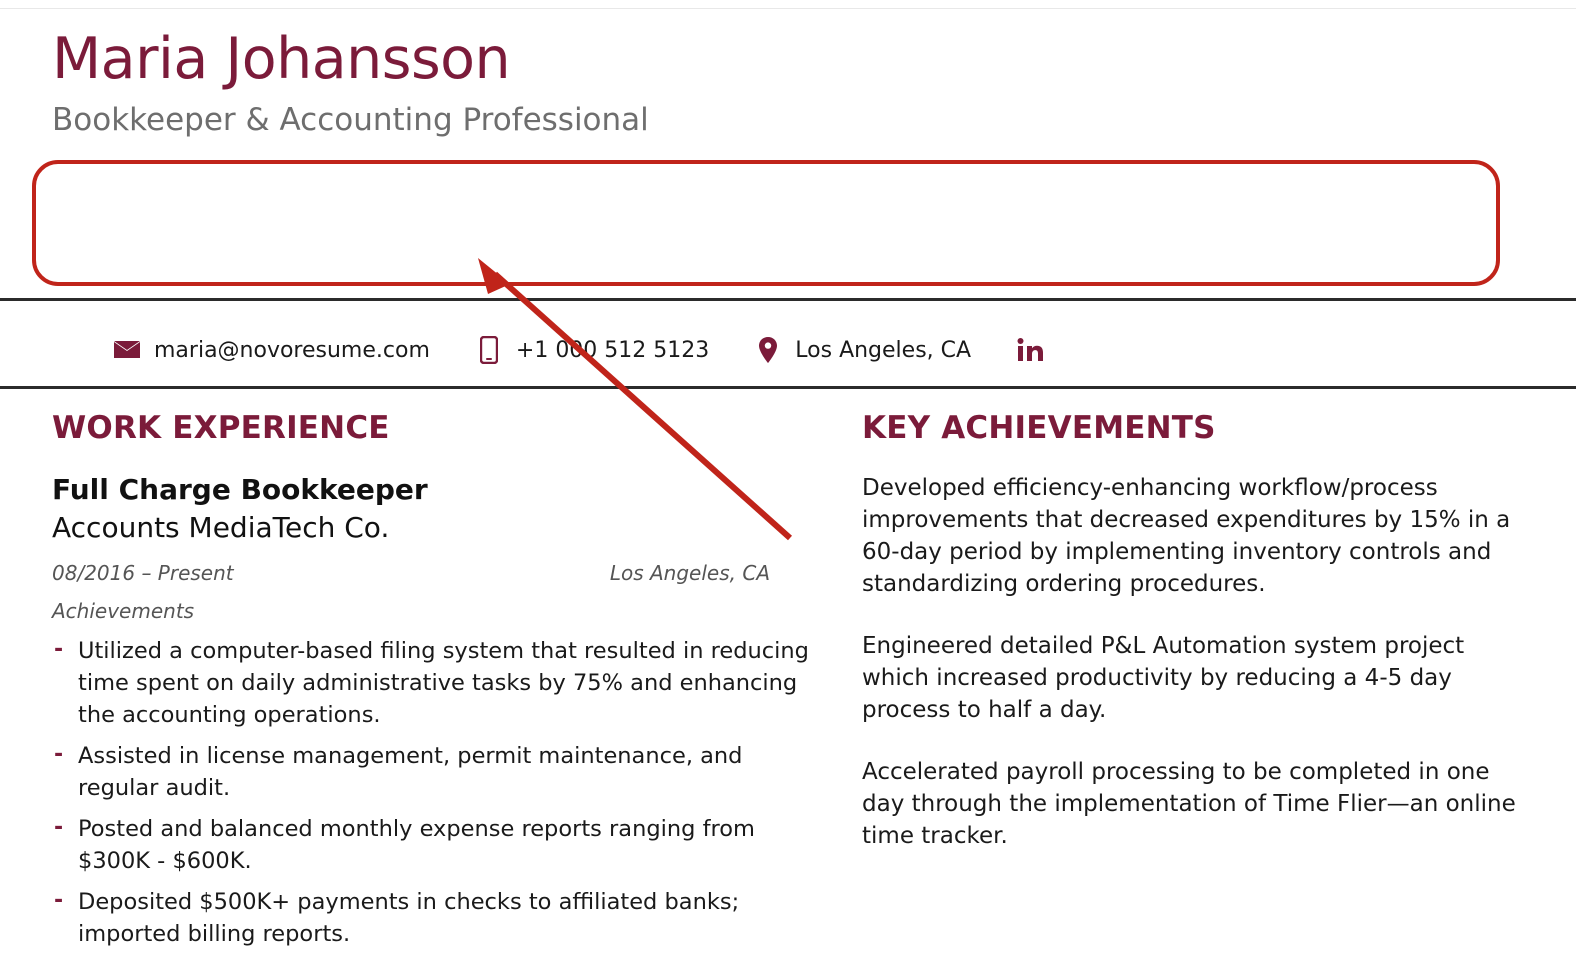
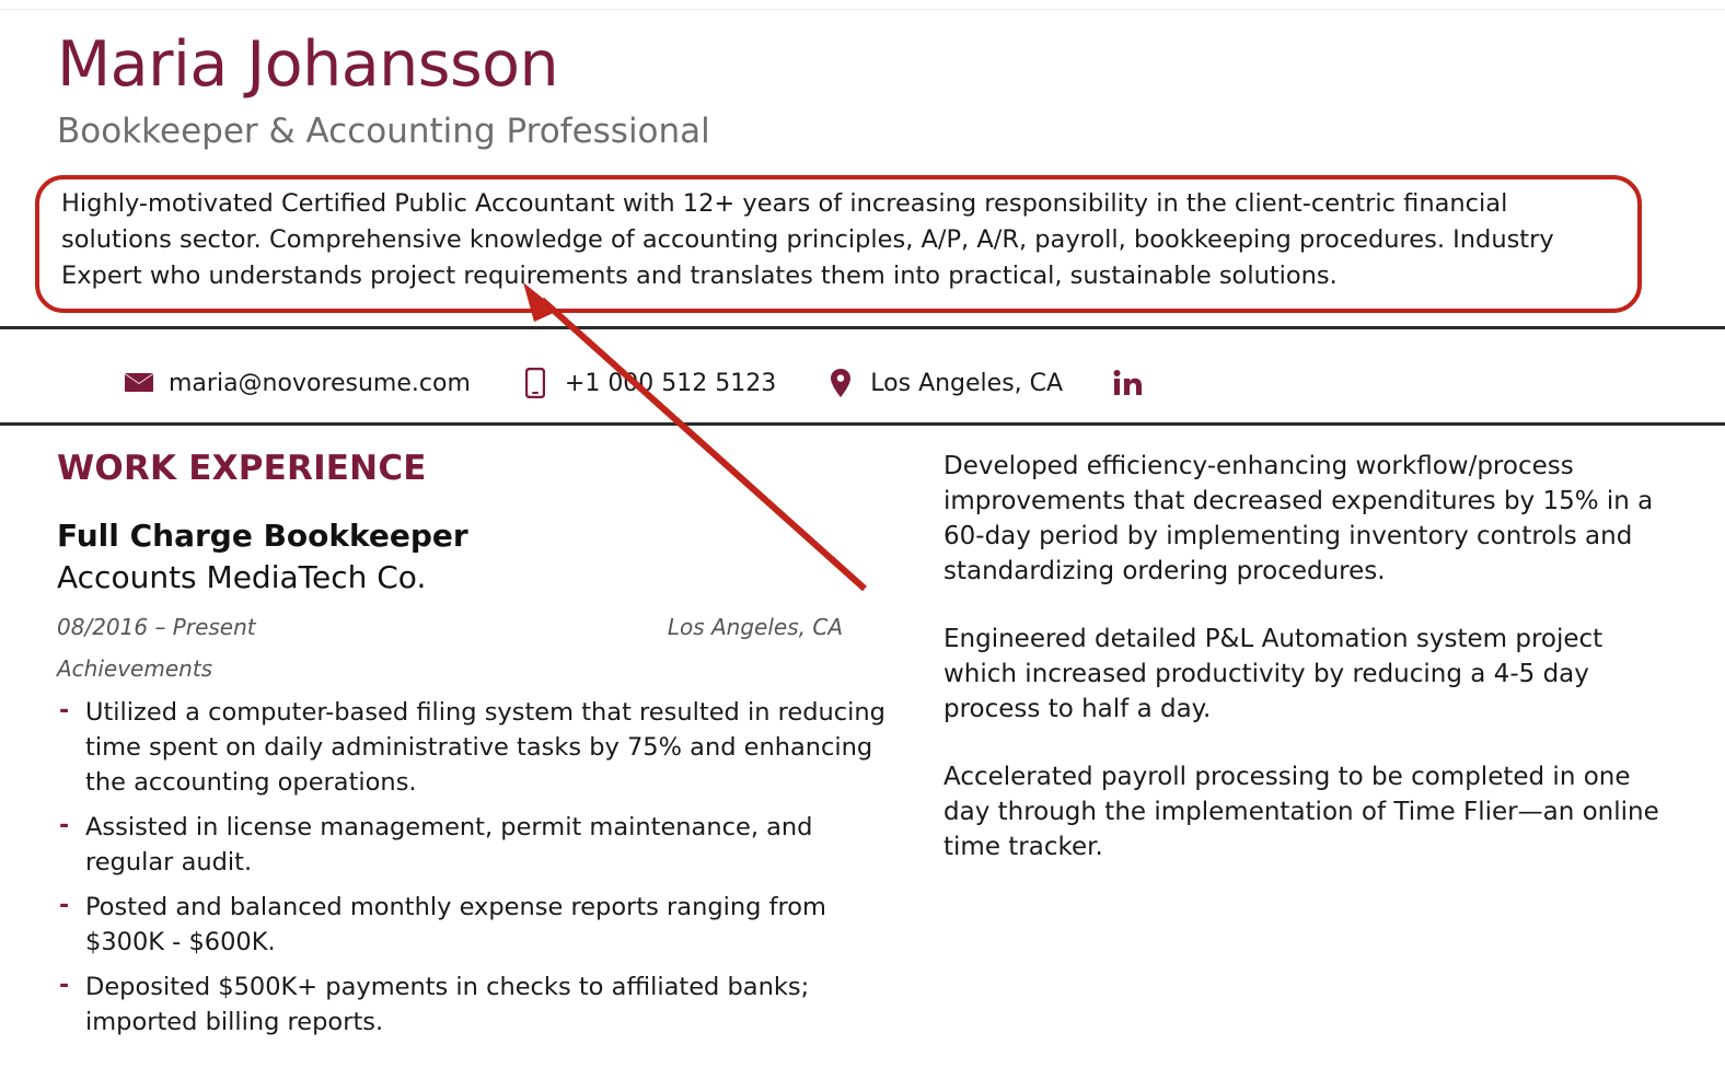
  Maria Johansson
  Bookkeeper & Accounting Professional
+ Highly-motivated Certified Public Accountant with 12+ years of increasing responsibility in the client-centric financial solutions sector. Comprehensive knowledge of accounting principles, A/P, A/R, payroll, bookkeeping procedures. Industry Expert who understands project requirements and translates them into practical, sustainable solutions.
  maria@novoresume.com
  +1 00 512 5123
  Los Angeles, CA
  WORK EXPERIENCE
  Full Charge Bookkeeper
  Accounts MediaTech Co.
  08/2016 – Present
  Los Angeles, CA
  Achievements
  -
  Utilized a computer-based filing system that resulted in reducing time spent on daily administrative tasks by 75% and enhancing the accounting operations.
  -
  Assisted in license management, permit maintenance, and regular audit.
  -
  Posted and balanced monthly expense reports ranging from $300K - $600K.
  -
  Deposited $500K+ payments in checks to affiliated banks; imported billing reports.
- KEY ACHIEVEMENTS
  Developed efficiency-enhancing workflow/process improvements that decreased expenditures by 15% in a 60-day period by implementing inventory controls and standardizing ordering procedures.
  Engineered detailed P&L Automation system project which increased productivity by reducing a 4-5 day process to half a day.
  Accelerated payroll processing to be completed in one day through the implementation of Time Flier—an online time tracker.
